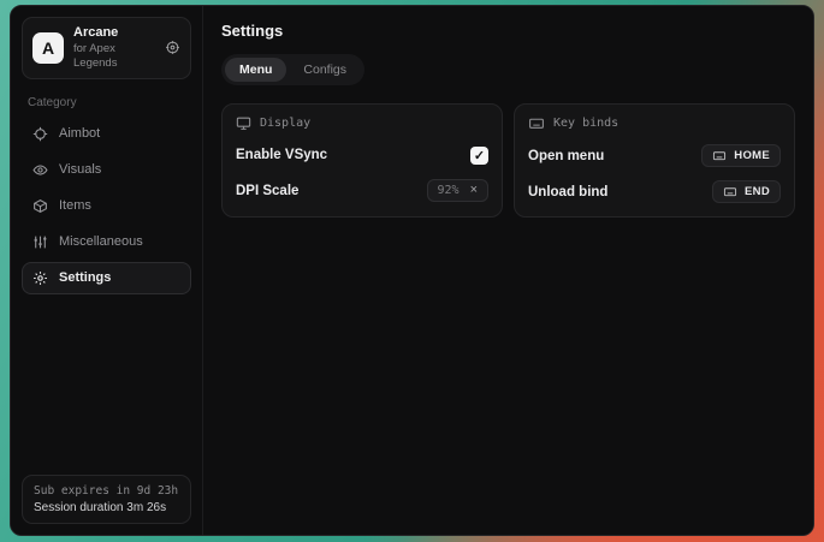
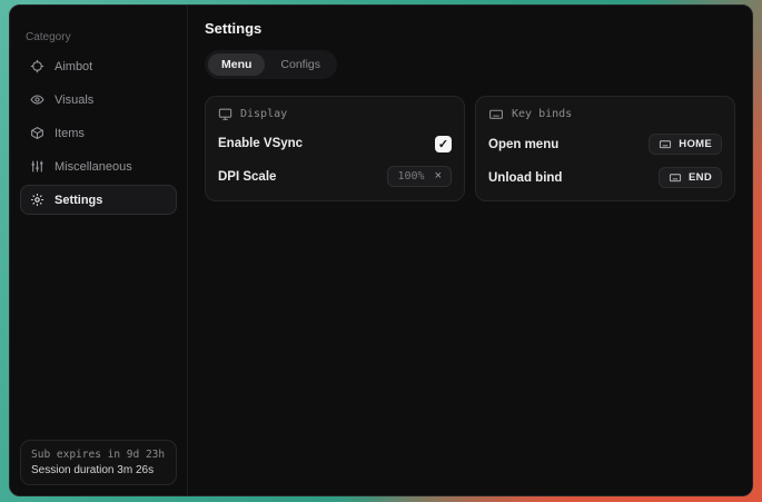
- A
- Arcane
- for Apex Legends
  Category
  Aimbot
  Visuals
  Items
  Miscellaneous
  Settings
  Sub expires in 9d 23h
  Session duration 3m 26s
  Settings
  Menu
  Configs
  Display
  Enable VSync
  ✓
  DPI Scale
- 92%
+ 100%
  ×
  Key binds
  Open menu
  HOME
  Unload bind
  END
